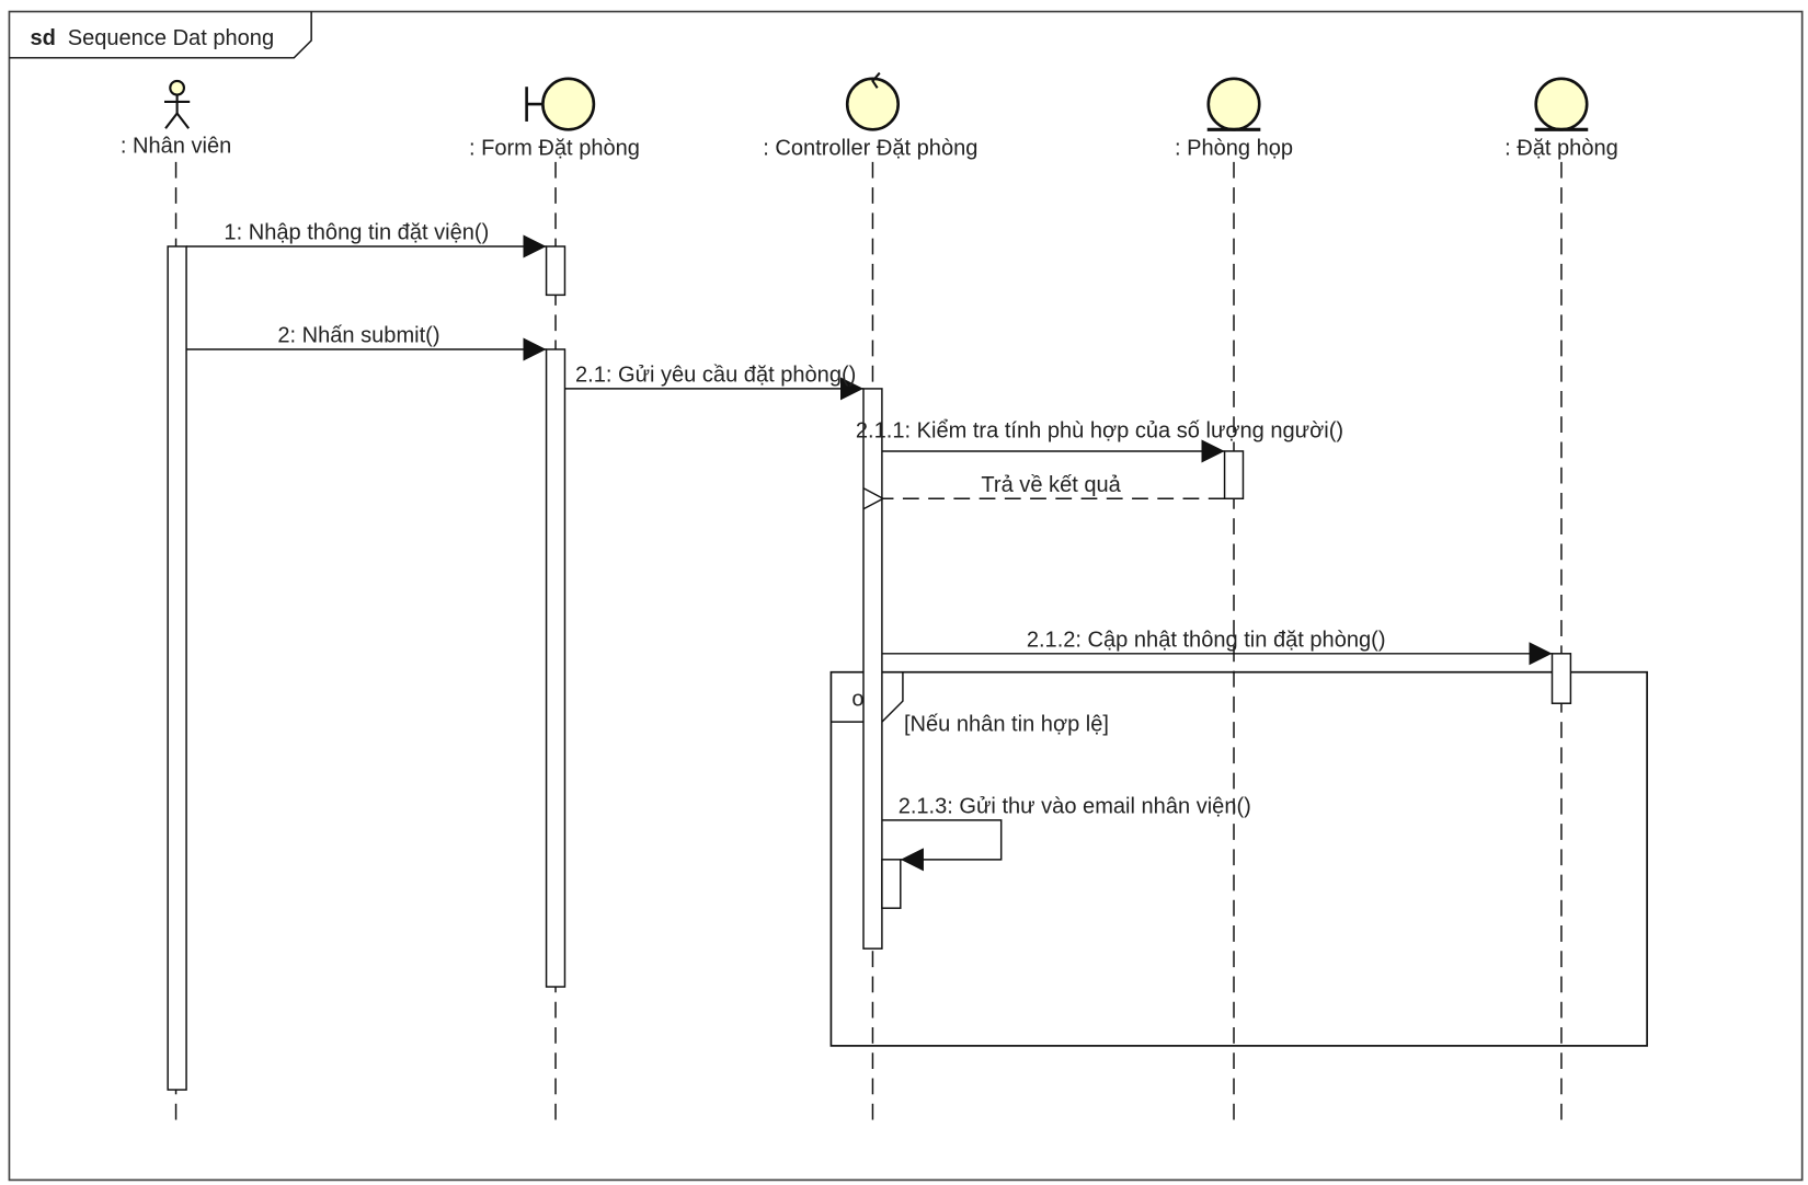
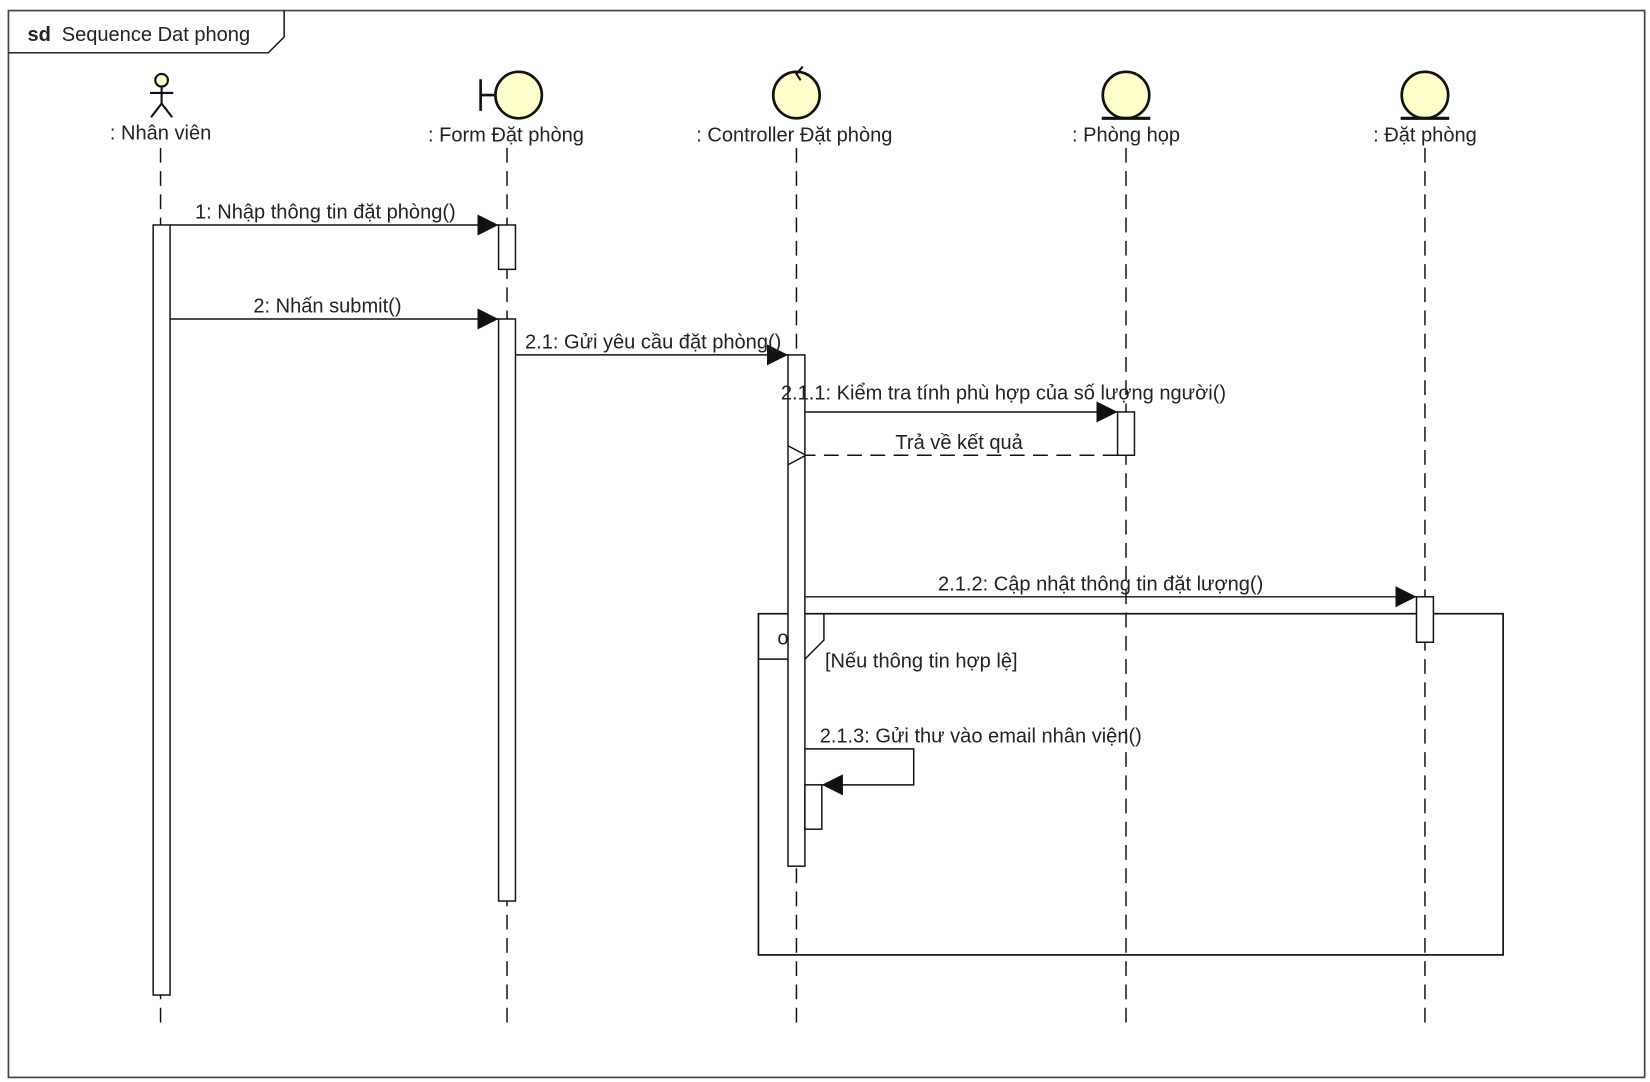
  sd Sequence Dat phong
  : Nhân viên
  : Form Đặt phòng
  : Controller Đặt phòng
  : Phòng họp
  : Đặt phòng
- [Nếu nhân tin hợp lệ]
+ [Nếu thông tin hợp lệ]
- 1: Nhập thông tin đặt viện()
+ 1: Nhập thông tin đặt phòng()
  2: Nhấn submit()
  2.1: Gửi yêu cầu đặt phòng()
  2.1.1: Kiểm tra tính phù hợp của số lượng người()
  Trả về kết quả
- 2.1.2: Cập nhật thông tin đặt phòng()
+ 2.1.2: Cập nhật thông tin đặt lượng()
  2.1.3: Gửi thư vào email nhân viện()
